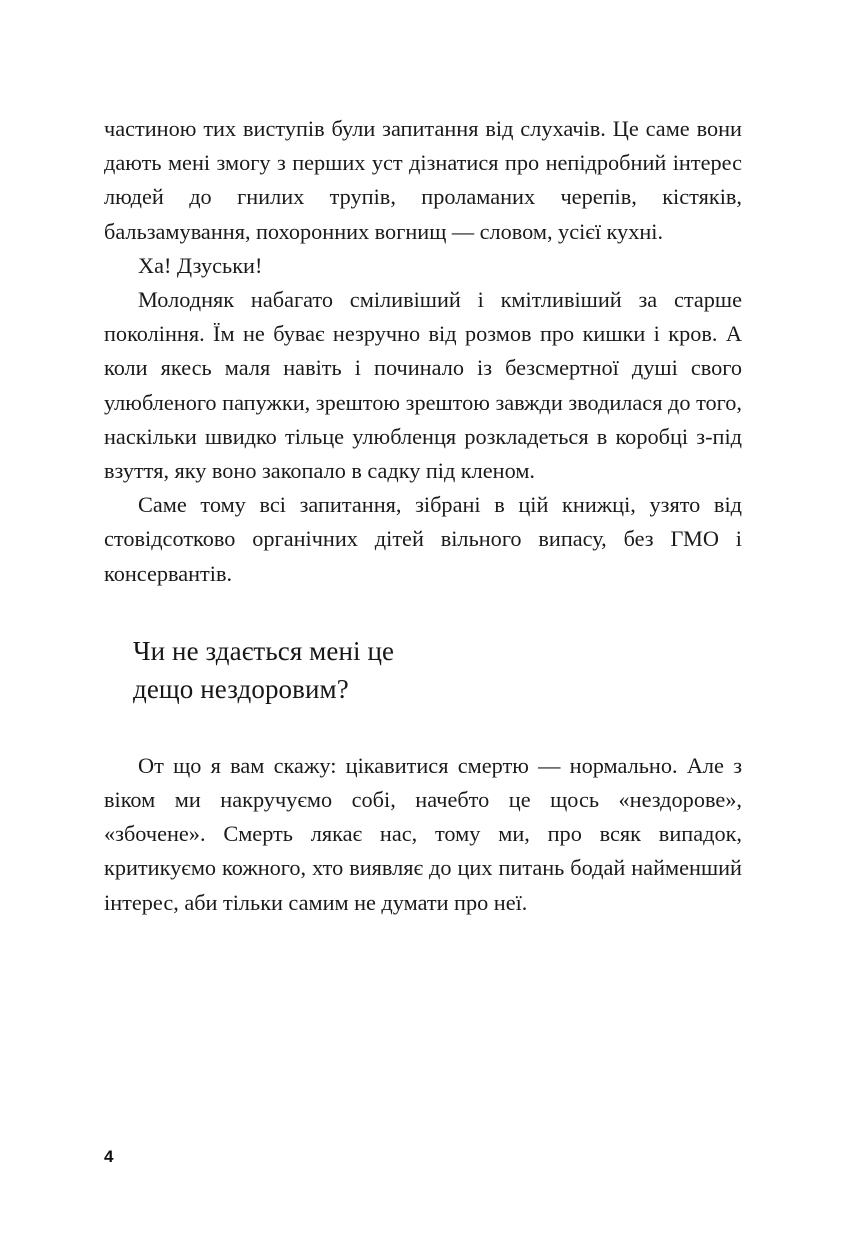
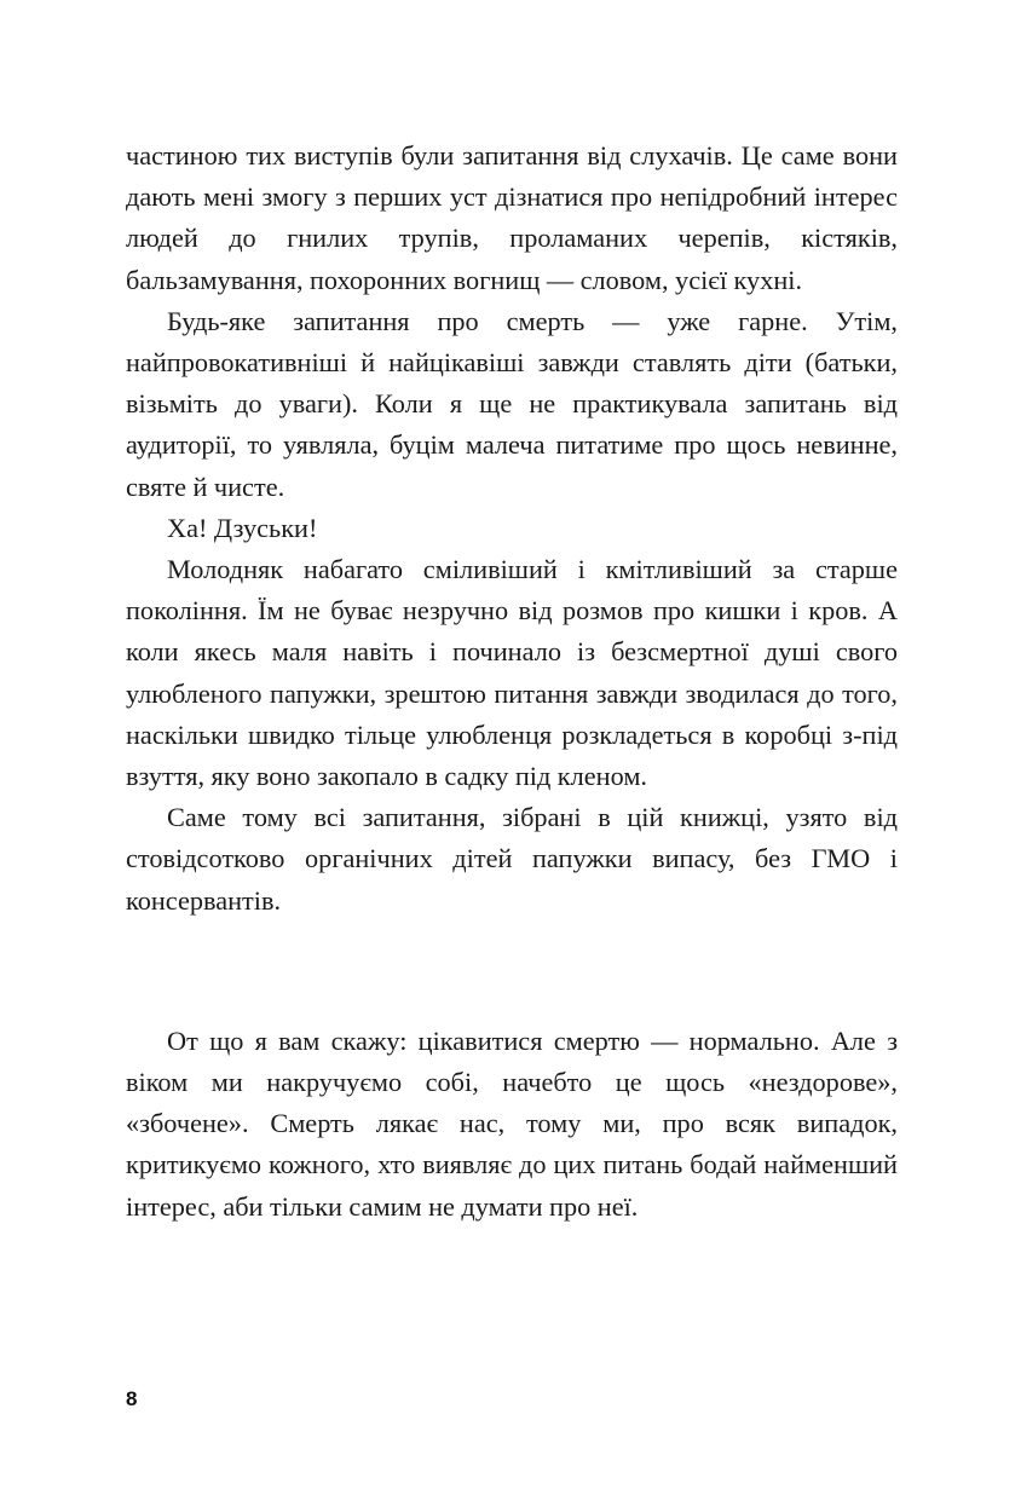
  частиною тих виступів були запитання від слухачів. Це саме вони дають мені змогу з перших уст дізнатися про непідробний інтерес людей до гнилих трупів, проламаних черепів, кістяків, бальзамування, похоронних вогнищ — словом, усієї кухні.
+ Будь-яке запитання про смерть — уже гарне. Утім, найпровокативніші й найцікавіші завжди ставлять діти (батьки, візьміть до уваги). Коли я ще не практикувала запитань від аудиторії, то уявляла, буцім малеча питатиме про щось невинне, святе й чисте.
  Ха! Дзуськи!
- Молодняк набагато сміливіший і кмітливіший за старше покоління. Їм не буває незручно від розмов про кишки і кров. А коли якесь маля навіть і починало із безсмертної душі свого улюбленого папужки, зрештою зрештою завжди зводилася до того, наскільки швидко тільце улюбленця розкладеться в коробці з-під взуття, яку воно закопало в садку під кленом.
+ Молодняк набагато сміливіший і кмітливіший за старше покоління. Їм не буває незручно від розмов про кишки і кров. А коли якесь маля навіть і починало із безсмертної душі свого улюбленого папужки, зрештою питання завжди зводилася до того, наскільки швидко тільце улюбленця розкладеться в коробці з-під взуття, яку воно закопало в садку під кленом.
- Саме тому всі запитання, зібрані в цій книжці, узято від стовідсотково органічних дітей вільного випасу, без ГМО і консервантів.
+ Саме тому всі запитання, зібрані в цій книжці, узято від стовідсотково органічних дітей папужки випасу, без ГМО і консервантів.
- Чи не здається мені це
- дещо нездоровим?
  От що я вам скажу: цікавитися смертю — нормально. Але з віком ми накручуємо собі, начебто це щось «нездорове», «збочене». Смерть лякає нас, тому ми, про всяк випадок, критикуємо кожного, хто виявляє до цих питань бодай найменший інтерес, аби тільки самим не думати про неї.
- 4
+ 8
